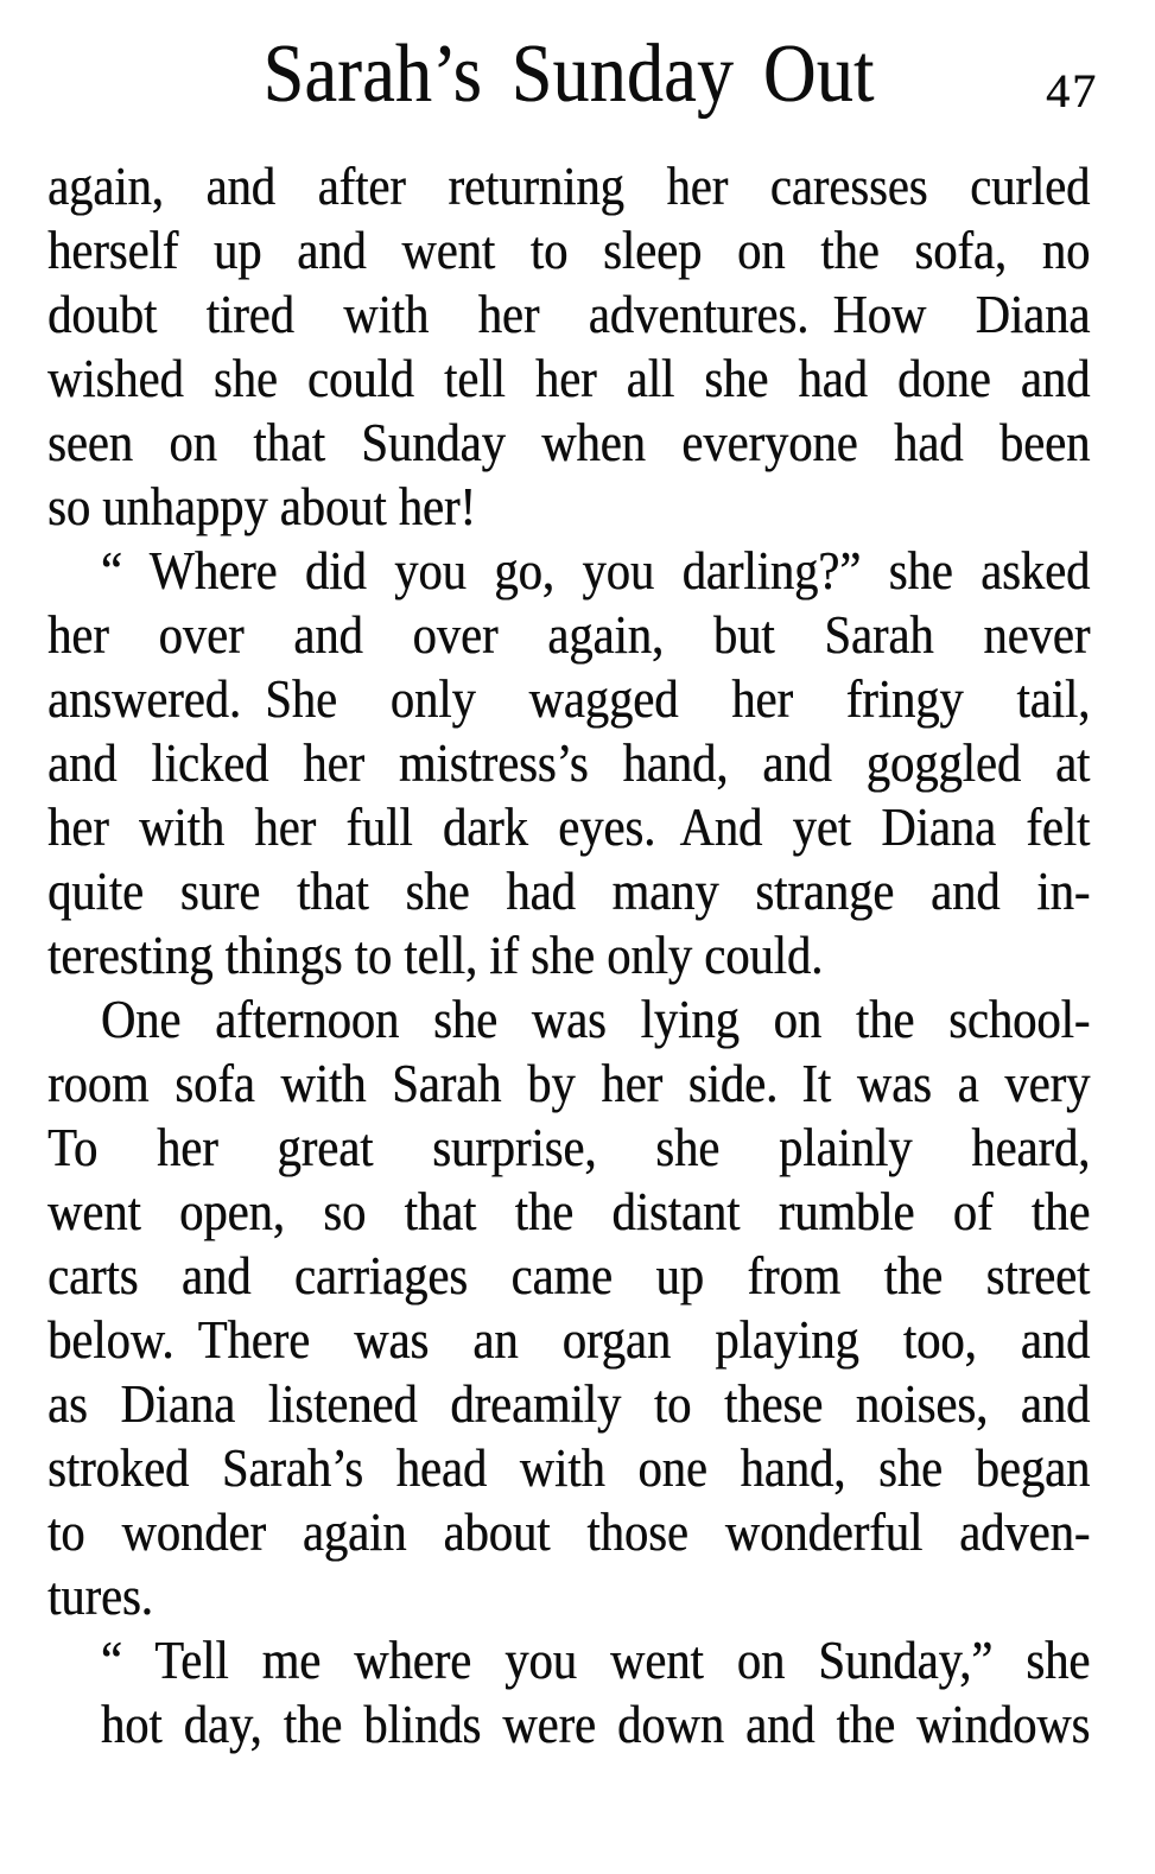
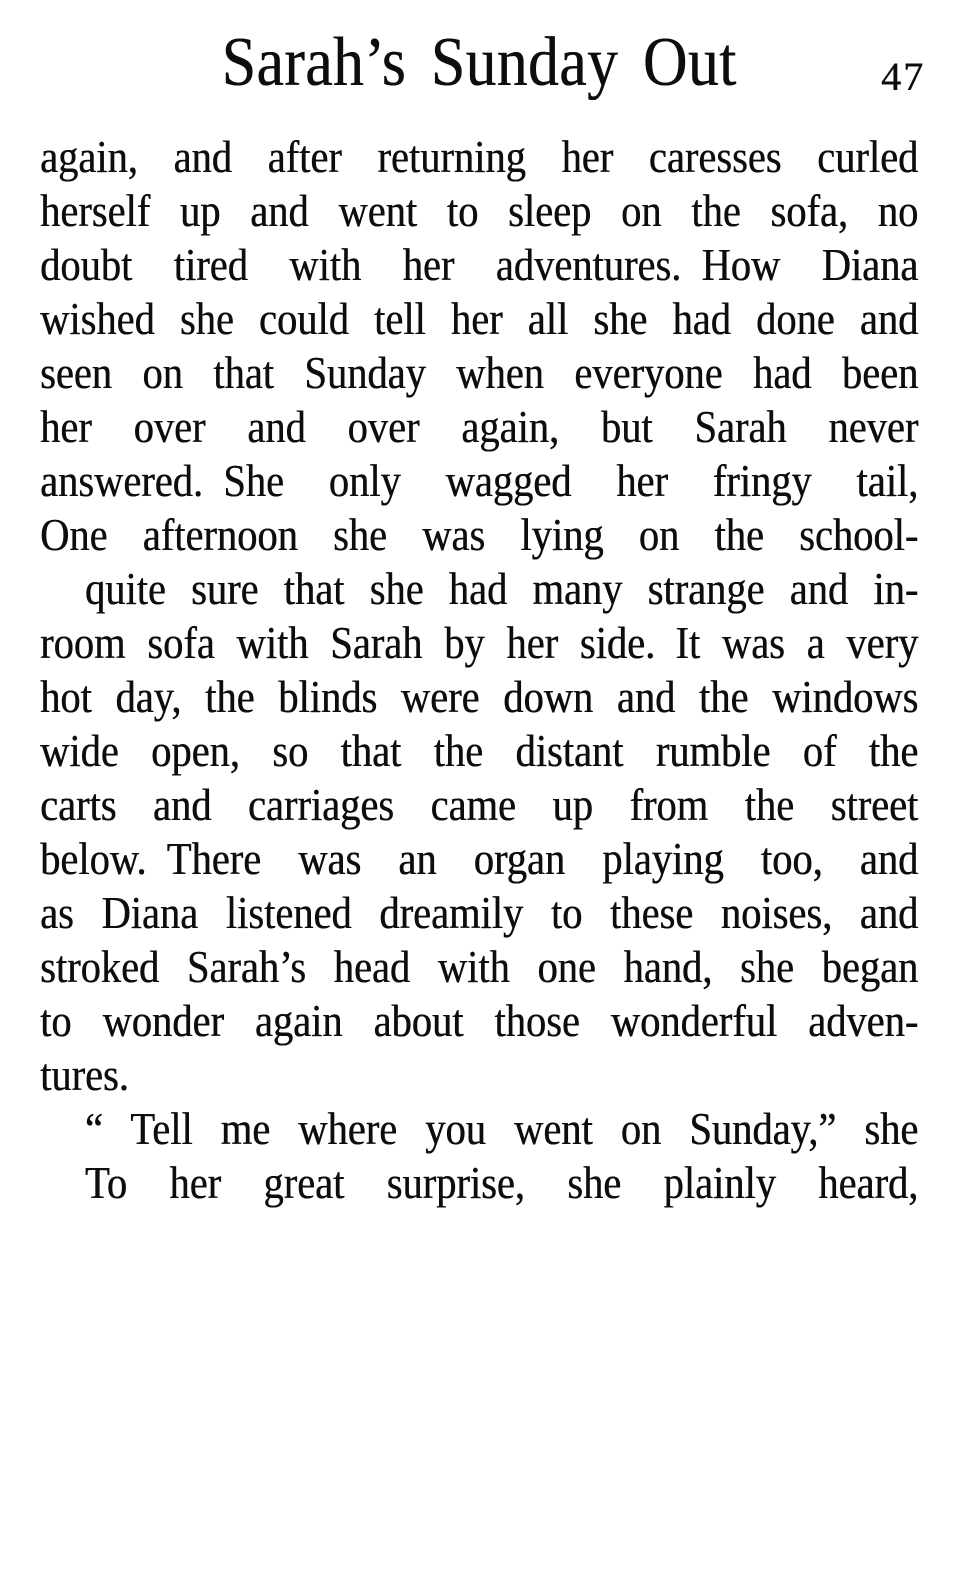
  Sarah’s Sunday Out
  again, and after returning her caresses curled
  herself up and went to sleep on the sofa, no
  doubt tired with her adventures. How Diana
  wished she could tell her all she had done and
  seen on that Sunday when everyone had been
- so unhappy about her!
- “ Where did you go, you darling?” she asked
  her over and over again, but Sarah never
  answered. She only wagged her fringy tail,
- and licked her mistress’s hand, and goggled at
- her with her full dark eyes. And yet Diana felt
- quite sure that she had many strange and in-
+ One afternoon she was lying on the school-
- teresting things to tell, if she only could.
- One afternoon she was lying on the school-
+ quite sure that she had many strange and in-
  room sofa with Sarah by her side. It was a very
- To her great surprise, she plainly heard,
+ hot day, the blinds were down and the windows
- went open, so that the distant rumble of the
+ wide open, so that the distant rumble of the
  carts and carriages came up from the street
  below. There was an organ playing too, and
  as Diana listened dreamily to these noises, and
  stroked Sarah’s head with one hand, she began
  to wonder again about those wonderful adven-
  tures.
  “ Tell me where you went on Sunday,” she
- hot day, the blinds were down and the windows
+ To her great surprise, she plainly heard,
  47
